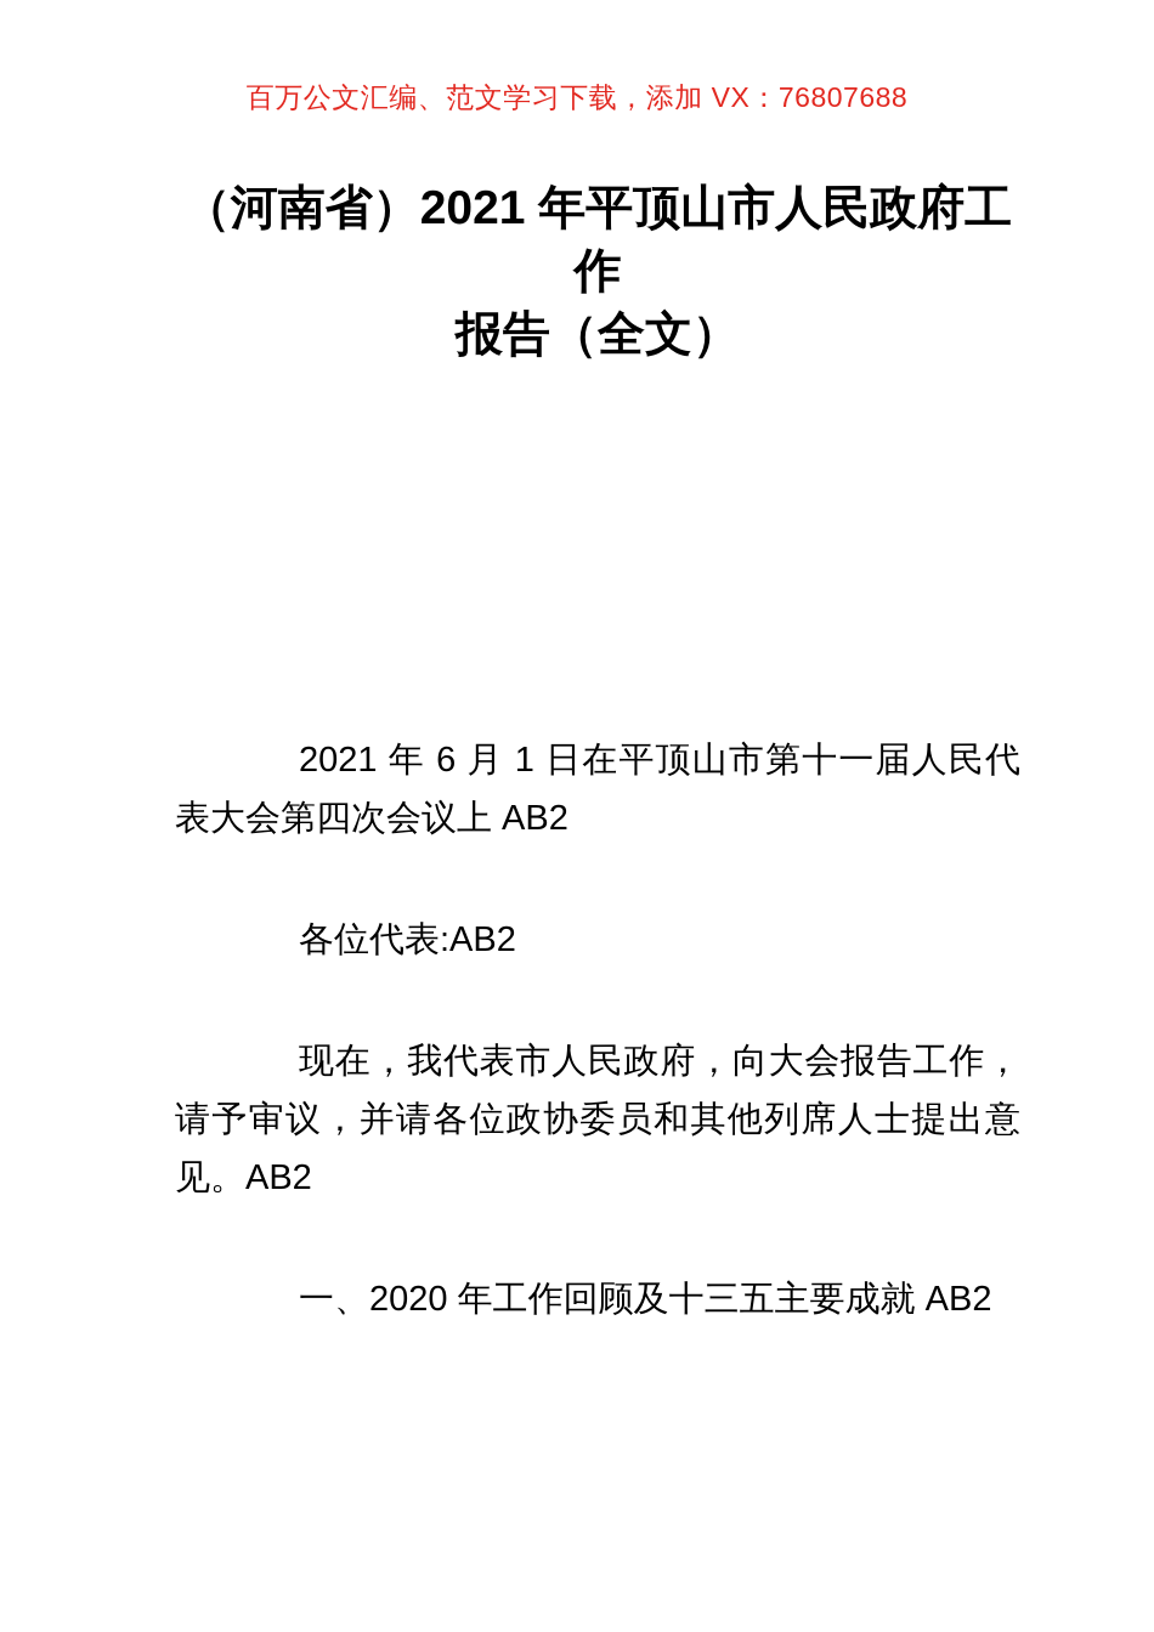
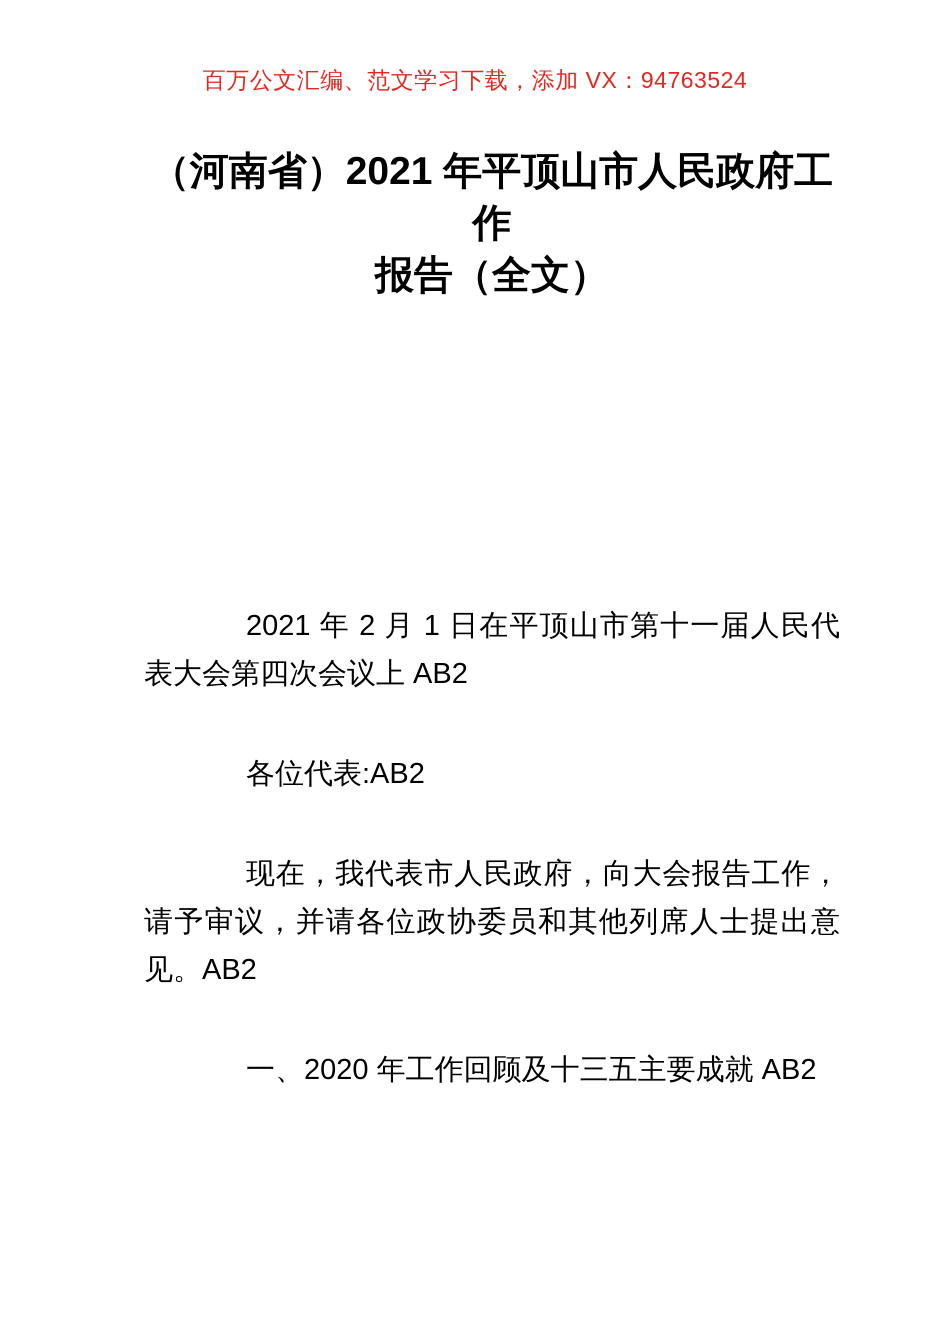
- 百万公文汇编、范文学习下载，添加 VX：76807688
+ 百万公文汇编、范文学习下载，添加 VX：94763524
  （河南省）2021 年平顶山市人民政府工作
  报告（全文）
- 2021 年 6 月 1 日在平顶山市第十一届人民代表大会第四次会议上 AB2
+ 2021 年 2 月 1 日在平顶山市第十一届人民代表大会第四次会议上 AB2
  各位代表:AB2
  现在，我代表市人民政府，向大会报告工作，请予审议，并请各位政协委员和其他列席人士提出意见。AB2
  一、2020 年工作回顾及十三五主要成就 AB2
